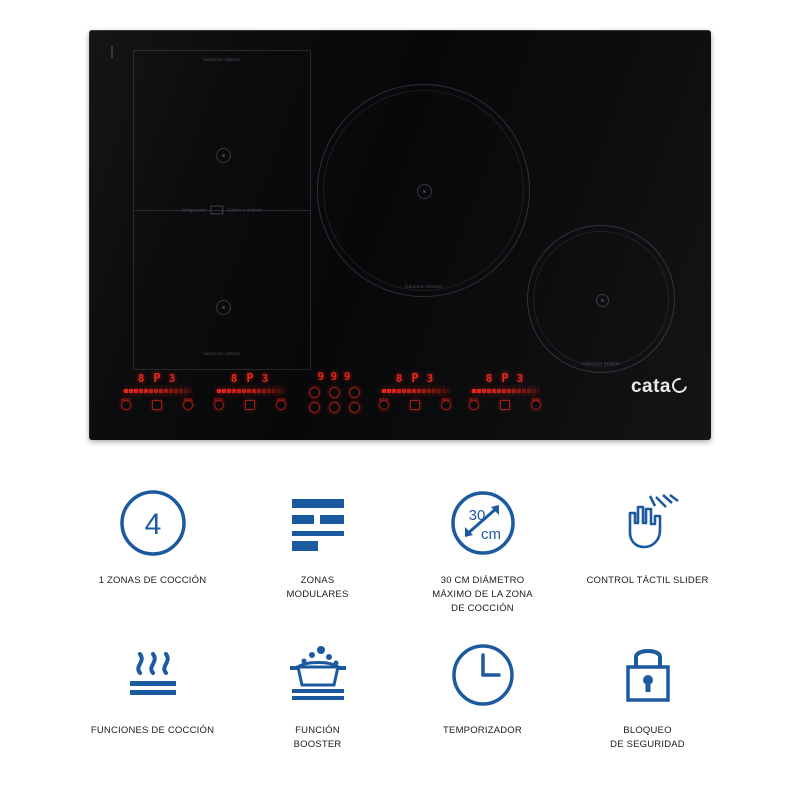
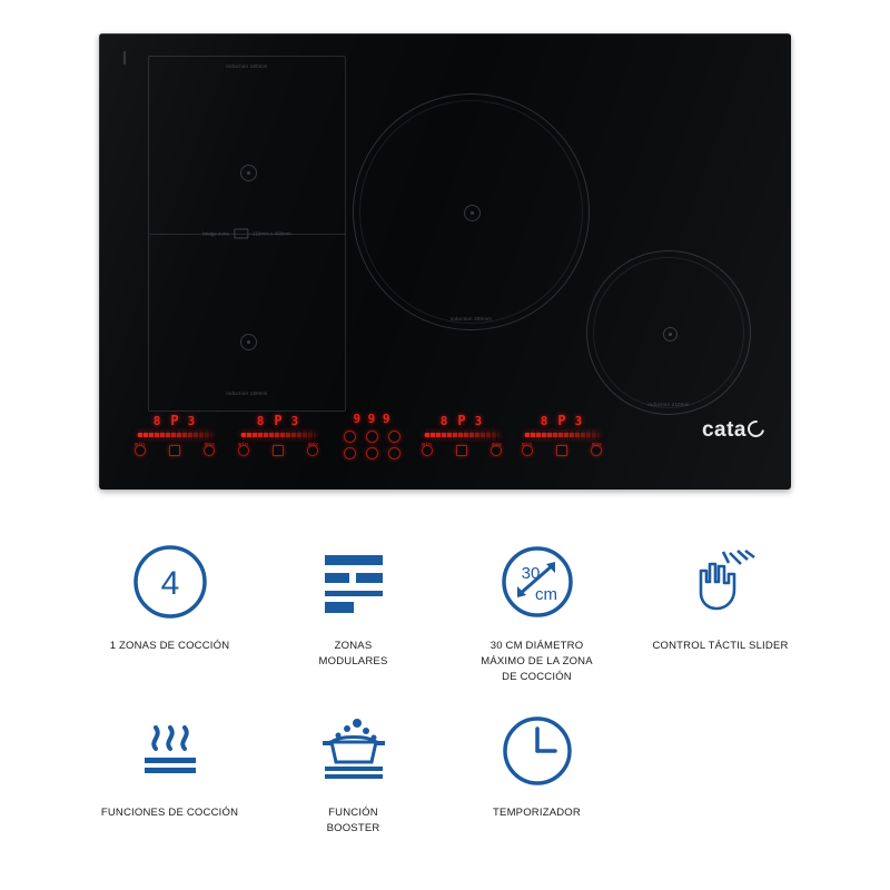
  4
  1 ZONAS DE COCCIÓN
  ZONAS
  MODULARES
  30
  cm
  30 CM DIÁMETRO
  MÁXIMO DE LA ZONA
  DE COCCIÓN
  CONTROL TÁCTIL SLIDER
  FUNCIONES DE COCCIÓN
  FUNCIÓN
  BOOSTER
  TEMPORIZADOR
- BLOQUEO
- DE SEGURIDAD
